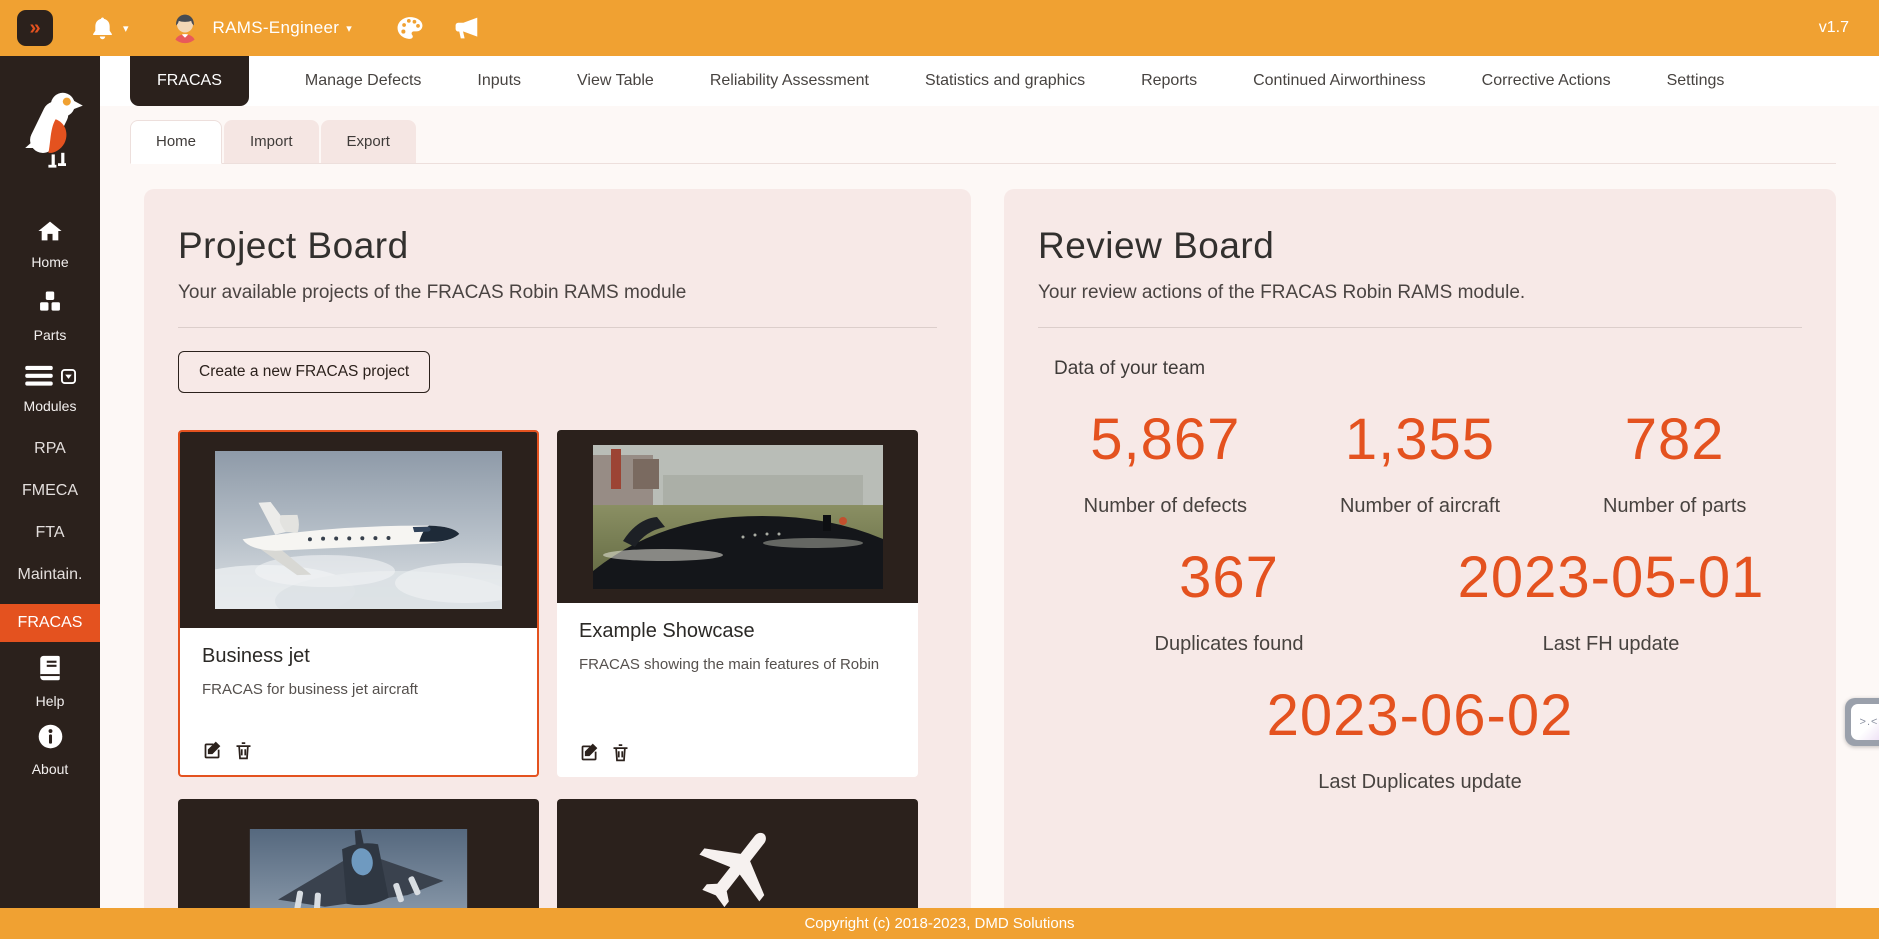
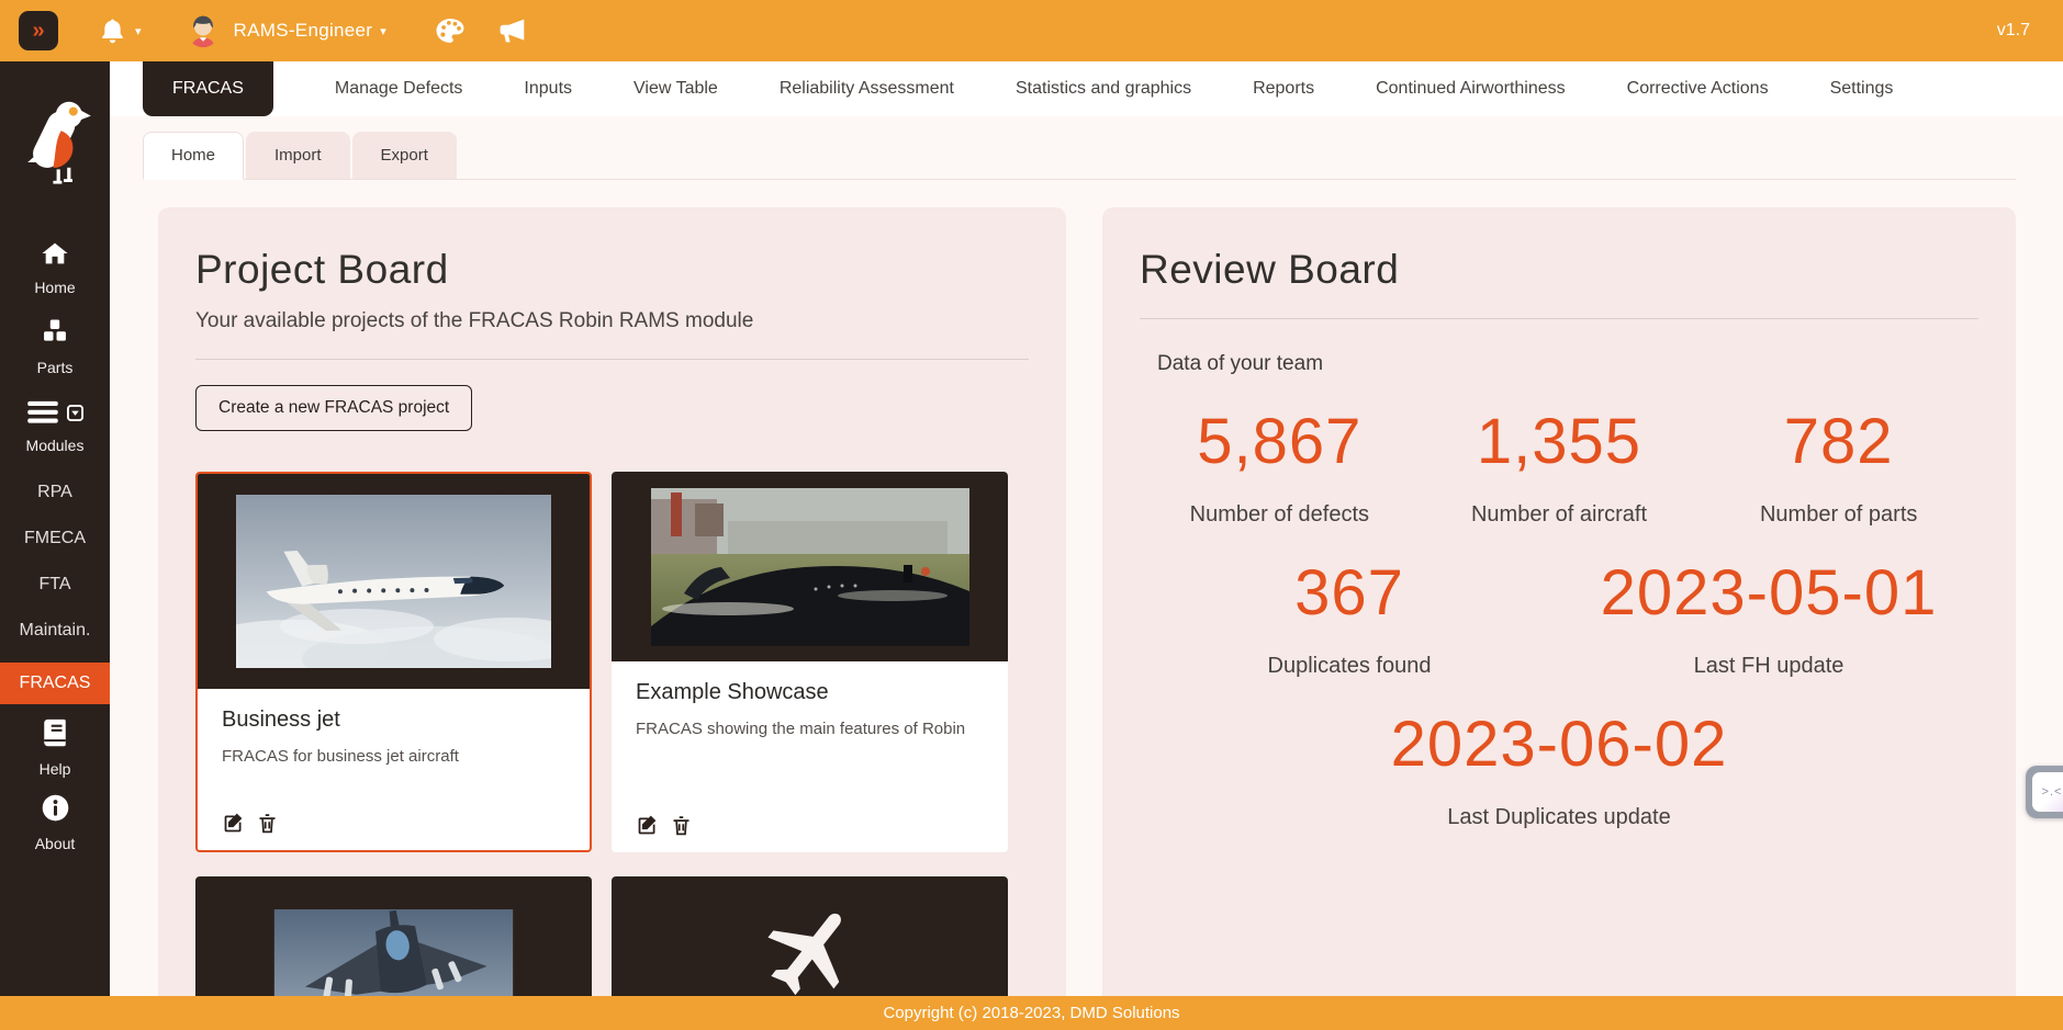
  »
  ▾
  RAMS-Engineer
  ▾
  v1.7
  Home
  Parts
  Modules
  RPA
  FMECA
  FTA
  Maintain.
  FRACAS
  Help
  About
  FRACAS
  Manage Defects
  Inputs
  View Table
  Reliability Assessment
  Statistics and graphics
  Reports
  Continued Airworthiness
  Corrective Actions
  Settings
  Home
  Import
  Export
  Project Board
  Your available projects of the FRACAS Robin RAMS module
  Create a new FRACAS project
  Business jet
  FRACAS for business jet aircraft
  Example Showcase
  FRACAS showing the main features of Robin
  Review Board
- Your review actions of the FRACAS Robin RAMS module.
  Data of your team
  5,867
  Number of defects
  1,355
  Number of aircraft
  782
  Number of parts
  367
  Duplicates found
  2023-05-01
  Last FH update
  2023-06-02
  Last Duplicates update
  Copyright (c) 2018-2023, DMD Solutions
  >.<
